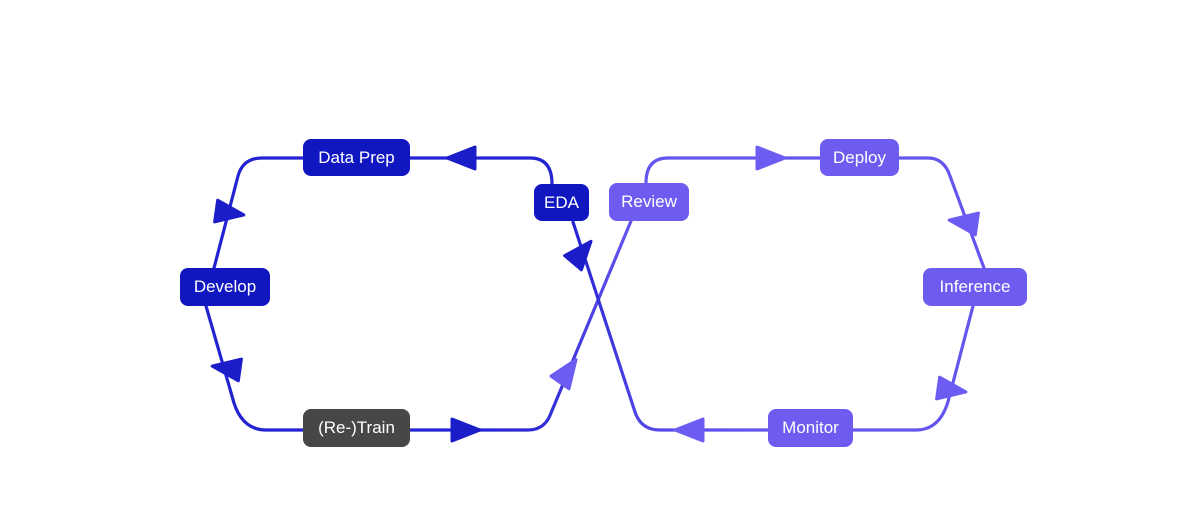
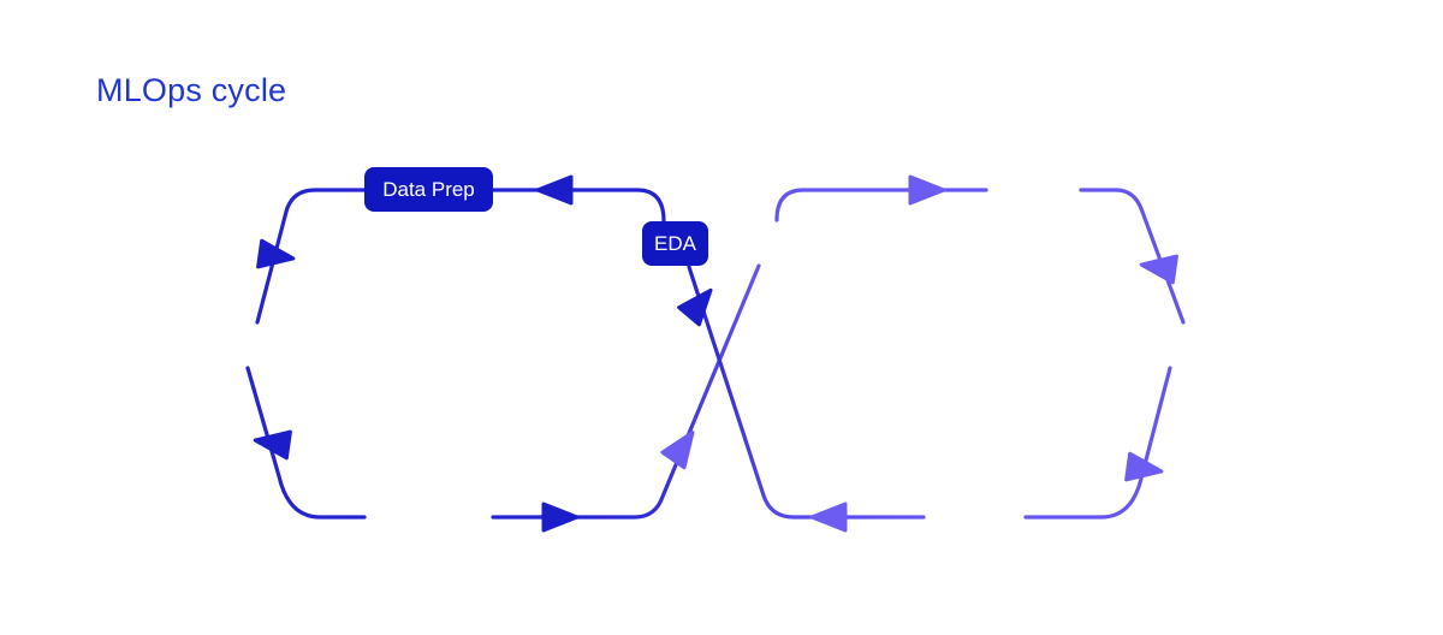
+ MLOps cycle
  Data Prep
  EDA
- Develop
- (Re-)Train
- Review
- Deploy
- Inference
- Monitor
